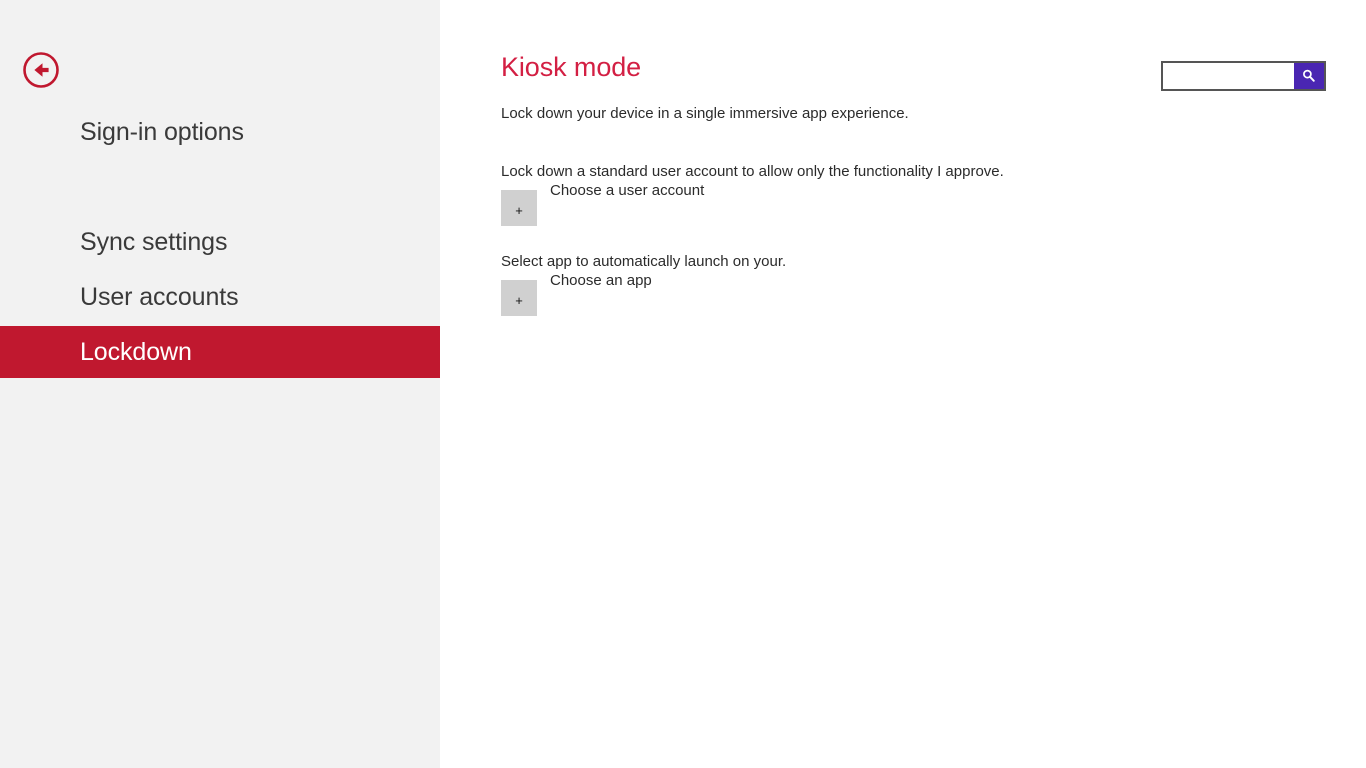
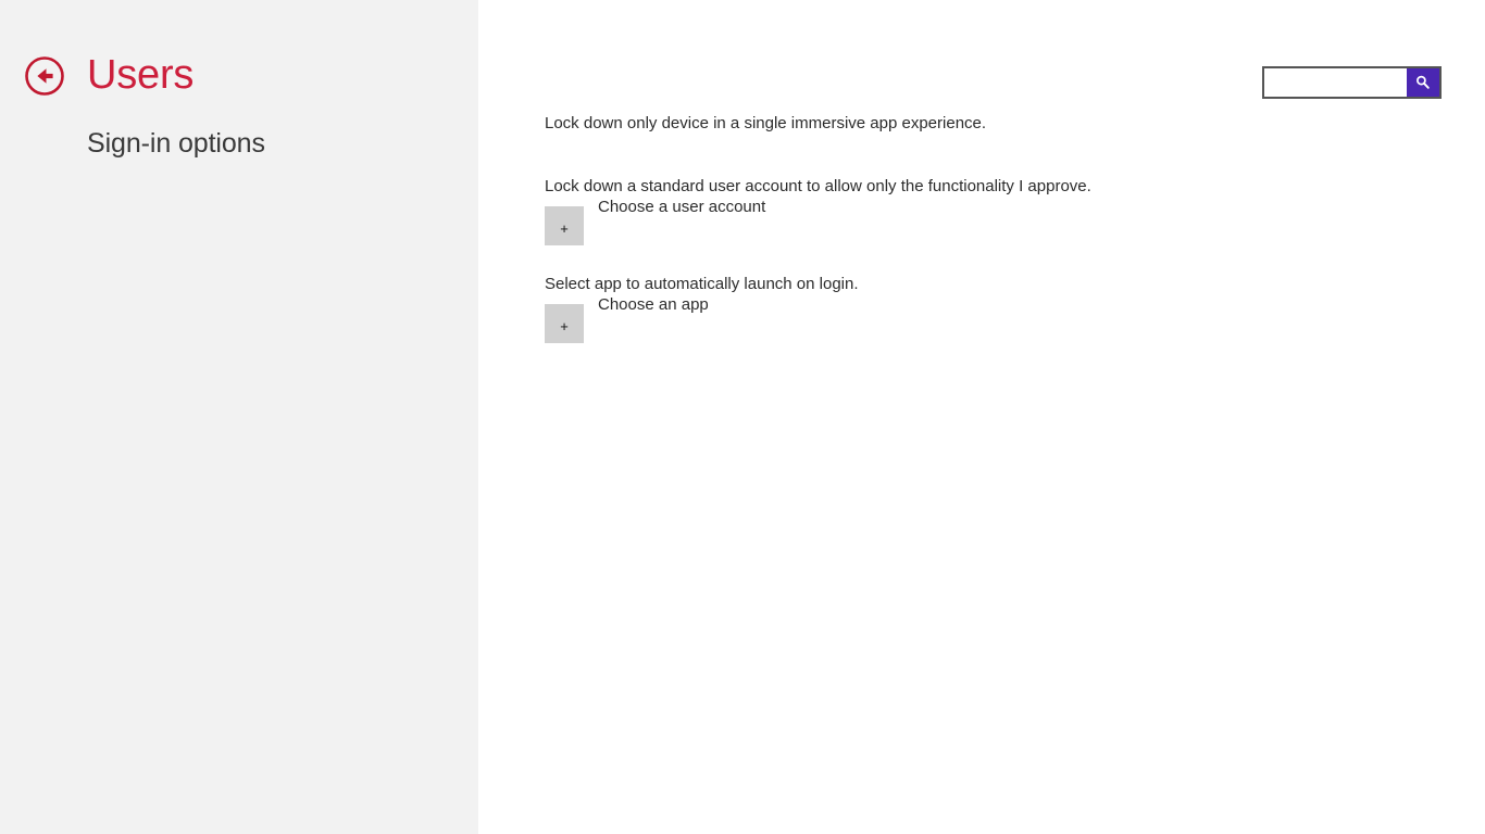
+ Users
  Sign-in options
- Sync settings
- User accounts
- Lockdown
- Kiosk mode
- Lock down your device in a single immersive app experience.
+ Lock down only device in a single immersive app experience.
  Lock down a standard user account to allow only the functionality I approve.
  +
  Choose a user account
- Select app to automatically launch on your.
+ Select app to automatically launch on login.
  +
  Choose an app
